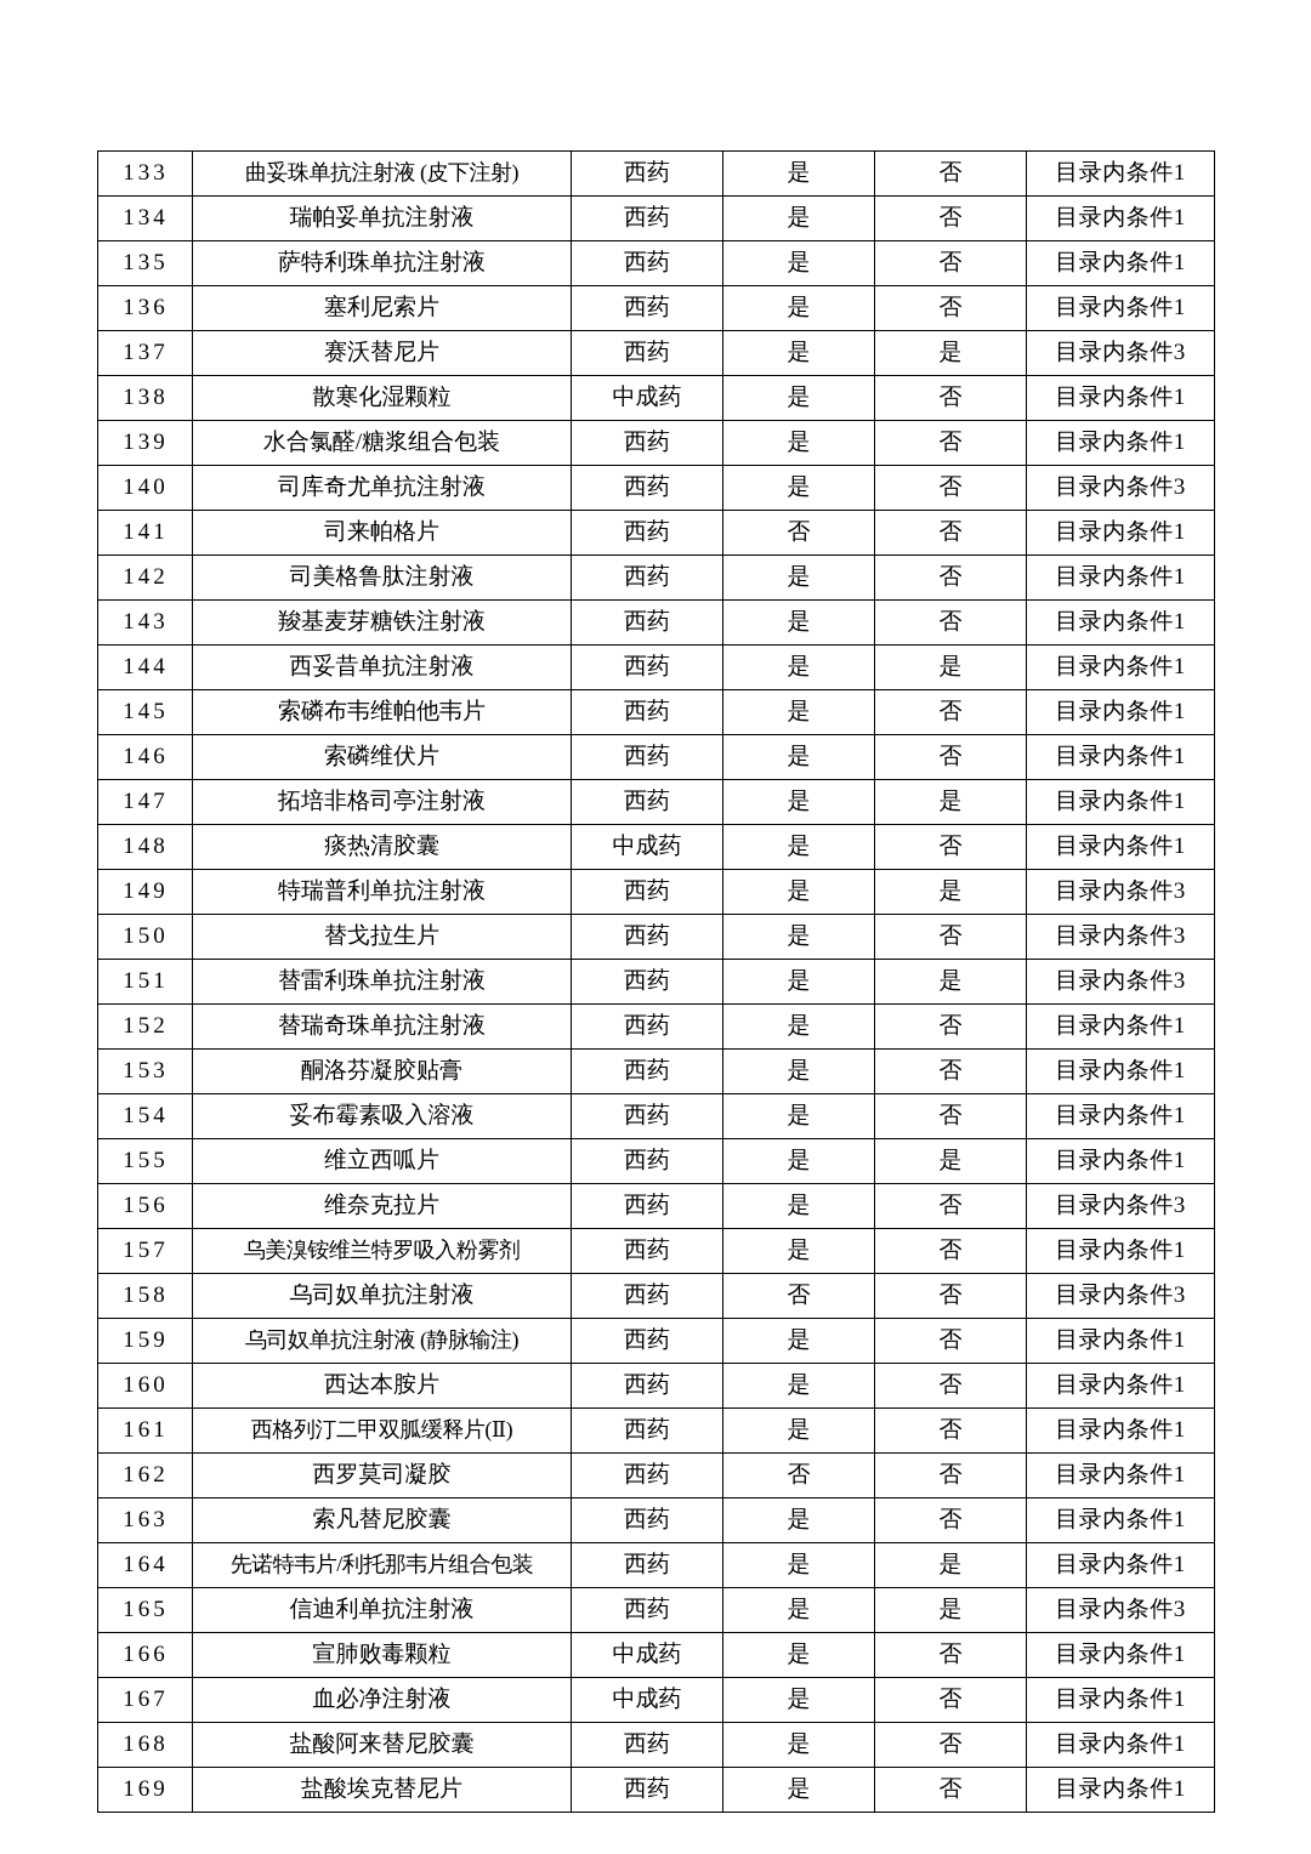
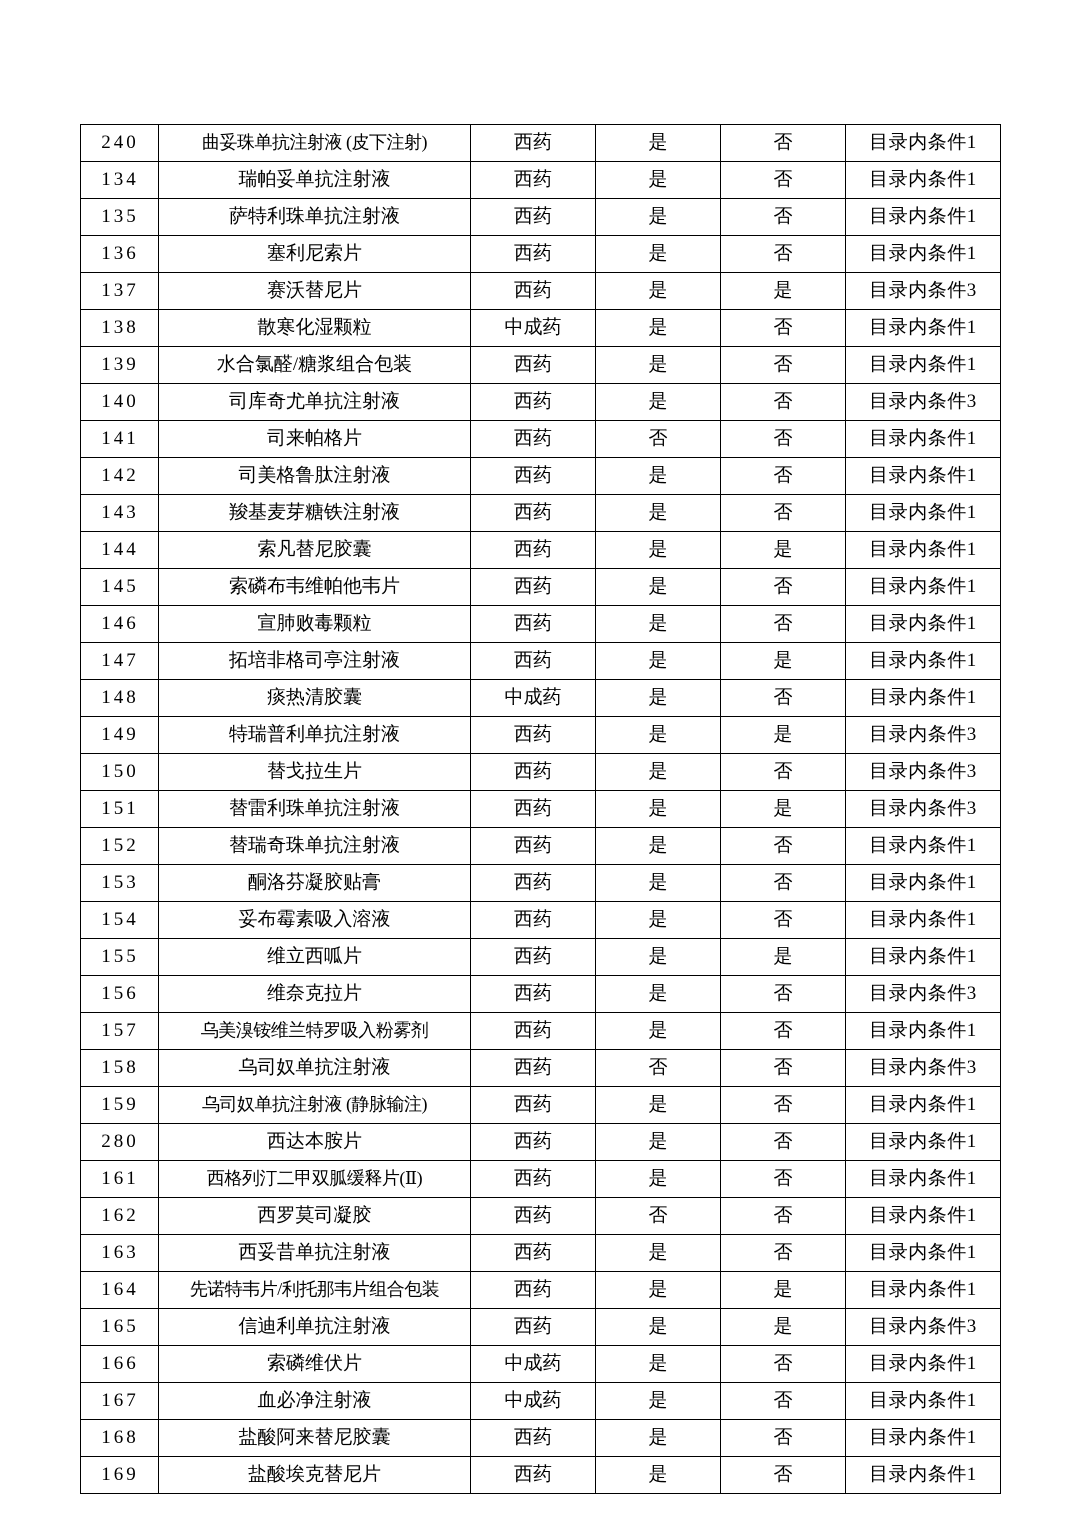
- 133	曲妥珠单抗注射液 (皮下注射)	西药	是	否	目录内条件1
+ 240	曲妥珠单抗注射液 (皮下注射)	西药	是	否	目录内条件1
  134	瑞帕妥单抗注射液	西药	是	否	目录内条件1
  135	萨特利珠单抗注射液	西药	是	否	目录内条件1
  136	塞利尼索片	西药	是	否	目录内条件1
  137	赛沃替尼片	西药	是	是	目录内条件3
  138	散寒化湿颗粒	中成药	是	否	目录内条件1
  139	水合氯醛/糖浆组合包装	西药	是	否	目录内条件1
  140	司库奇尤单抗注射液	西药	是	否	目录内条件3
  141	司来帕格片	西药	否	否	目录内条件1
  142	司美格鲁肽注射液	西药	是	否	目录内条件1
  143	羧基麦芽糖铁注射液	西药	是	否	目录内条件1
- 144	西妥昔单抗注射液	西药	是	是	目录内条件1
+ 144	索凡替尼胶囊	西药	是	是	目录内条件1
  145	索磷布韦维帕他韦片	西药	是	否	目录内条件1
- 146	索磷维伏片	西药	是	否	目录内条件1
+ 146	宣肺败毒颗粒	西药	是	否	目录内条件1
  147	拓培非格司亭注射液	西药	是	是	目录内条件1
  148	痰热清胶囊	中成药	是	否	目录内条件1
  149	特瑞普利单抗注射液	西药	是	是	目录内条件3
  150	替戈拉生片	西药	是	否	目录内条件3
  151	替雷利珠单抗注射液	西药	是	是	目录内条件3
  152	替瑞奇珠单抗注射液	西药	是	否	目录内条件1
  153	酮洛芬凝胶贴膏	西药	是	否	目录内条件1
  154	妥布霉素吸入溶液	西药	是	否	目录内条件1
  155	维立西呱片	西药	是	是	目录内条件1
  156	维奈克拉片	西药	是	否	目录内条件3
  157	乌美溴铵维兰特罗吸入粉雾剂	西药	是	否	目录内条件1
  158	乌司奴单抗注射液	西药	否	否	目录内条件3
  159	乌司奴单抗注射液 (静脉输注)	西药	是	否	目录内条件1
- 160	西达本胺片	西药	是	否	目录内条件1
+ 280	西达本胺片	西药	是	否	目录内条件1
  161	西格列汀二甲双胍缓释片(Ⅱ)	西药	是	否	目录内条件1
  162	西罗莫司凝胶	西药	否	否	目录内条件1
- 163	索凡替尼胶囊	西药	是	否	目录内条件1
+ 163	西妥昔单抗注射液	西药	是	否	目录内条件1
  164	先诺特韦片/利托那韦片组合包装	西药	是	是	目录内条件1
  165	信迪利单抗注射液	西药	是	是	目录内条件3
- 166	宣肺败毒颗粒	中成药	是	否	目录内条件1
+ 166	索磷维伏片	中成药	是	否	目录内条件1
  167	血必净注射液	中成药	是	否	目录内条件1
  168	盐酸阿来替尼胶囊	西药	是	否	目录内条件1
  169	盐酸埃克替尼片	西药	是	否	目录内条件1
